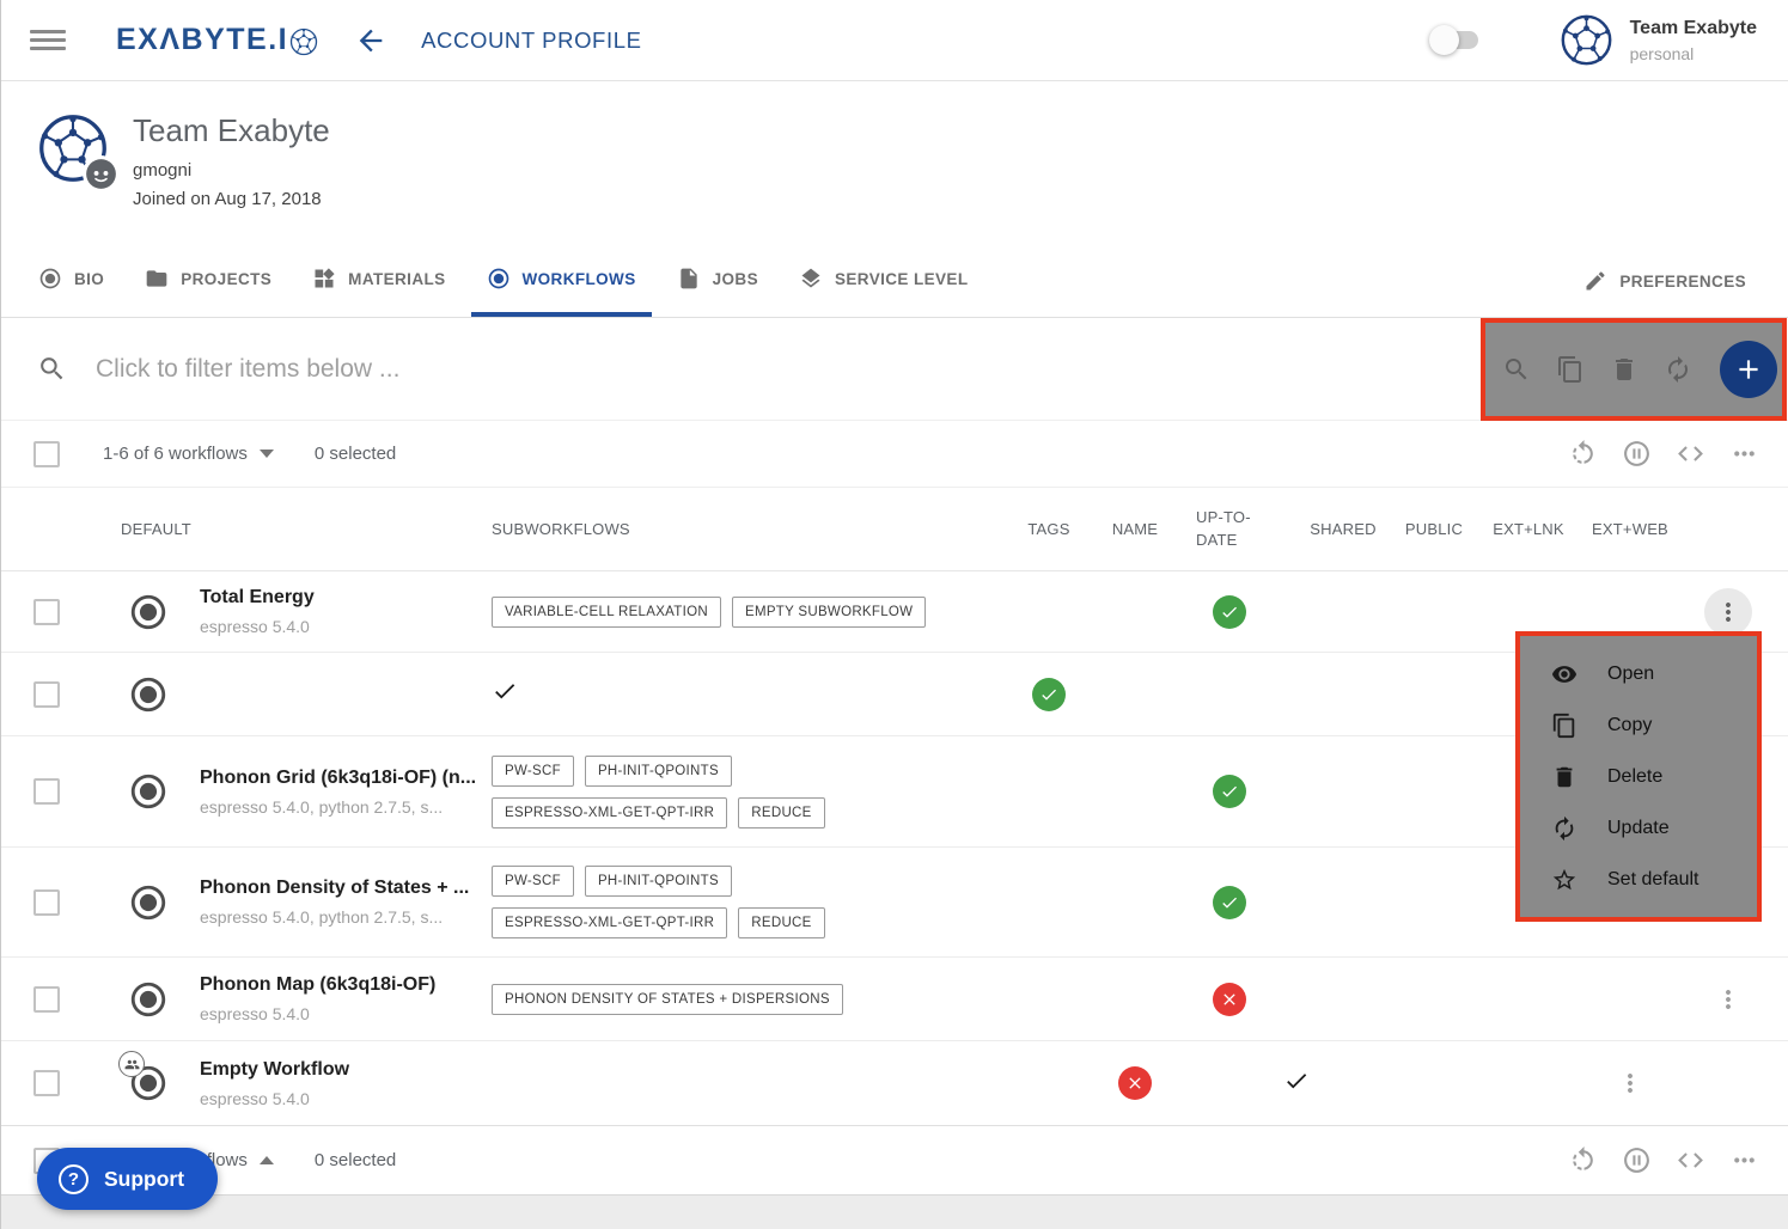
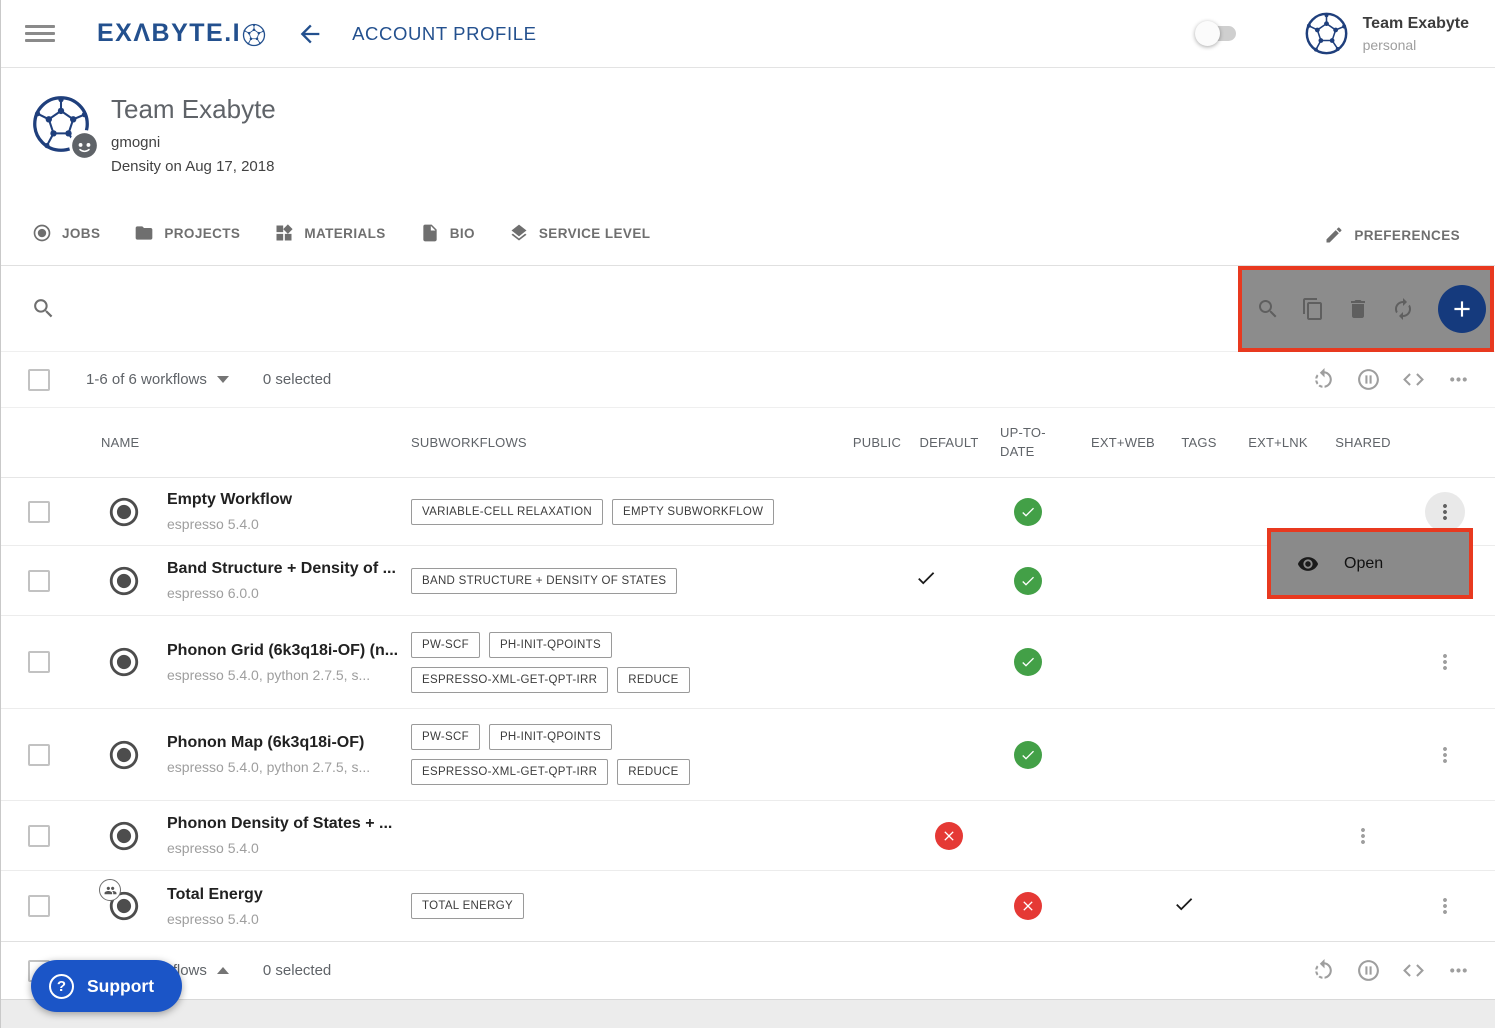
  EXΛBYTE.I
  ACCOUNT PROFILE
  Team Exabyte
  personal
  Team Exabyte
  gmogni
- Joined on Aug 17, 2018
+ Density on Aug 17, 2018
- BIO
+ JOBS
  PROJECTS
  MATERIALS
- WORKFLOWS
- JOBS
+ BIO
  SERVICE LEVEL
  PREFERENCES
- Click to filter items below ...
  1-6 of 6 workflows
  0 selected
- DEFAULT
+ NAME
  SUBWORKFLOWS
- TAGS
+ PUBLIC
- NAME
+ DEFAULT
  UP-TO-DATE
- SHARED
+ EXT+WEB
- PUBLIC
+ TAGS
  EXT+LNK
- EXT+WEB
+ SHARED
- Total Energy
+ Empty Workflow
  espresso 5.4.0
  VARIABLE-CELL RELAXATION
  EMPTY SUBWORKFLOW
+ Band Structure + Density of ...
+ espresso 6.0.0
+ BAND STRUCTURE + DENSITY OF STATES
  Phonon Grid (6k3q18i-OF) (n...
  espresso 5.4.0, python 2.7.5, s...
  PW-SCF
  PH-INIT-QPOINTS
  ESPRESSO-XML-GET-QPT-IRR
  REDUCE
- Phonon Density of States + ...
+ Phonon Map (6k3q18i-OF)
  espresso 5.4.0, python 2.7.5, s...
  PW-SCF
  PH-INIT-QPOINTS
  ESPRESSO-XML-GET-QPT-IRR
  REDUCE
- Phonon Map (6k3q18i-OF)
+ Phonon Density of States + ...
  espresso 5.4.0
- PHONON DENSITY OF STATES + DISPERSIONS
- Empty Workflow
+ Total Energy
  espresso 5.4.0
+ TOTAL ENERGY
  0 selected
  ?
  Support
  Open
- Copy
- Delete
- Update
- Set default
